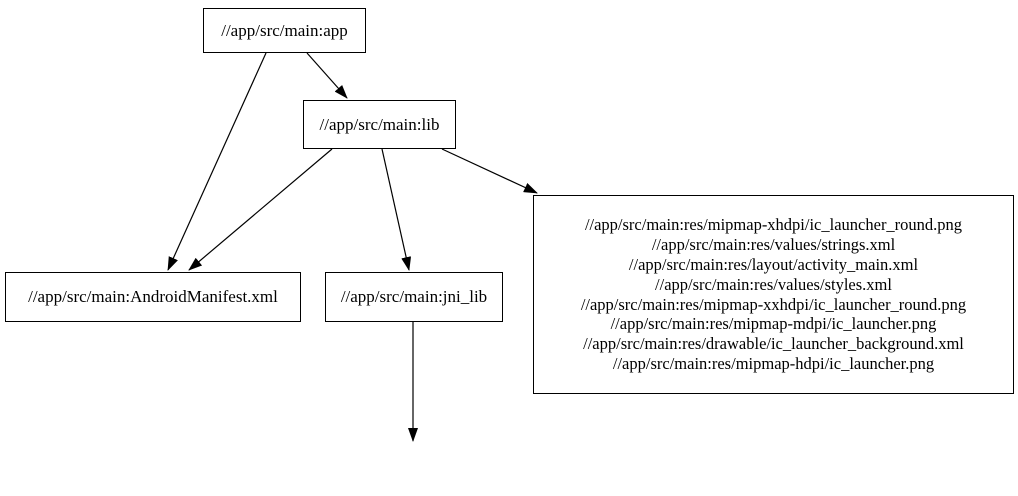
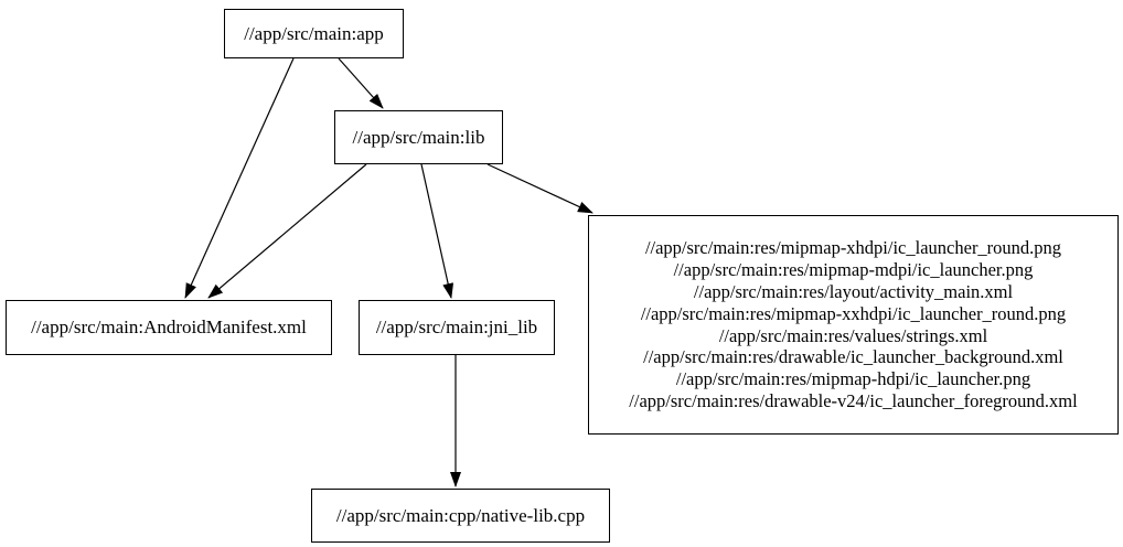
  //app/src/main:app
  //app/src/main:lib
  //app/src/main:AndroidManifest.xml
  //app/src/main:jni_lib
  //app/src/main:res/mipmap-xhdpi/ic_launcher_round.png
- //app/src/main:res/values/strings.xml
+ //app/src/main:res/mipmap-mdpi/ic_launcher.png
  //app/src/main:res/layout/activity_main.xml
- //app/src/main:res/values/styles.xml
  //app/src/main:res/mipmap-xxhdpi/ic_launcher_round.png
- //app/src/main:res/mipmap-mdpi/ic_launcher.png
+ //app/src/main:res/values/strings.xml
  //app/src/main:res/drawable/ic_launcher_background.xml
  //app/src/main:res/mipmap-hdpi/ic_launcher.png
+ //app/src/main:res/drawable-v24/ic_launcher_foreground.xml
+ //app/src/main:cpp/native-lib.cpp
